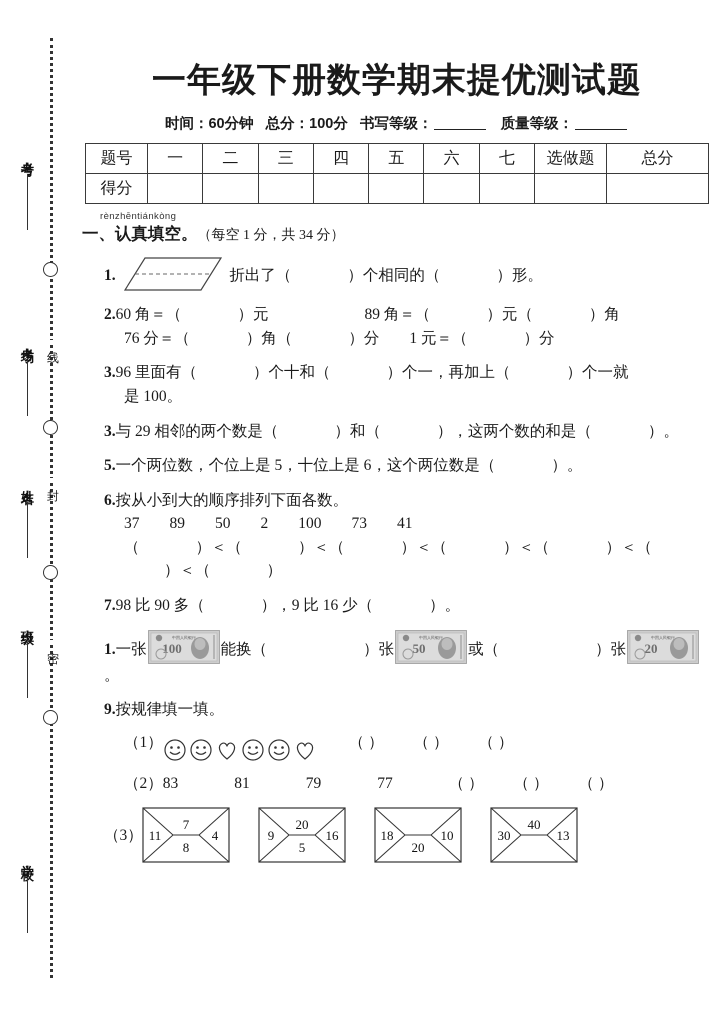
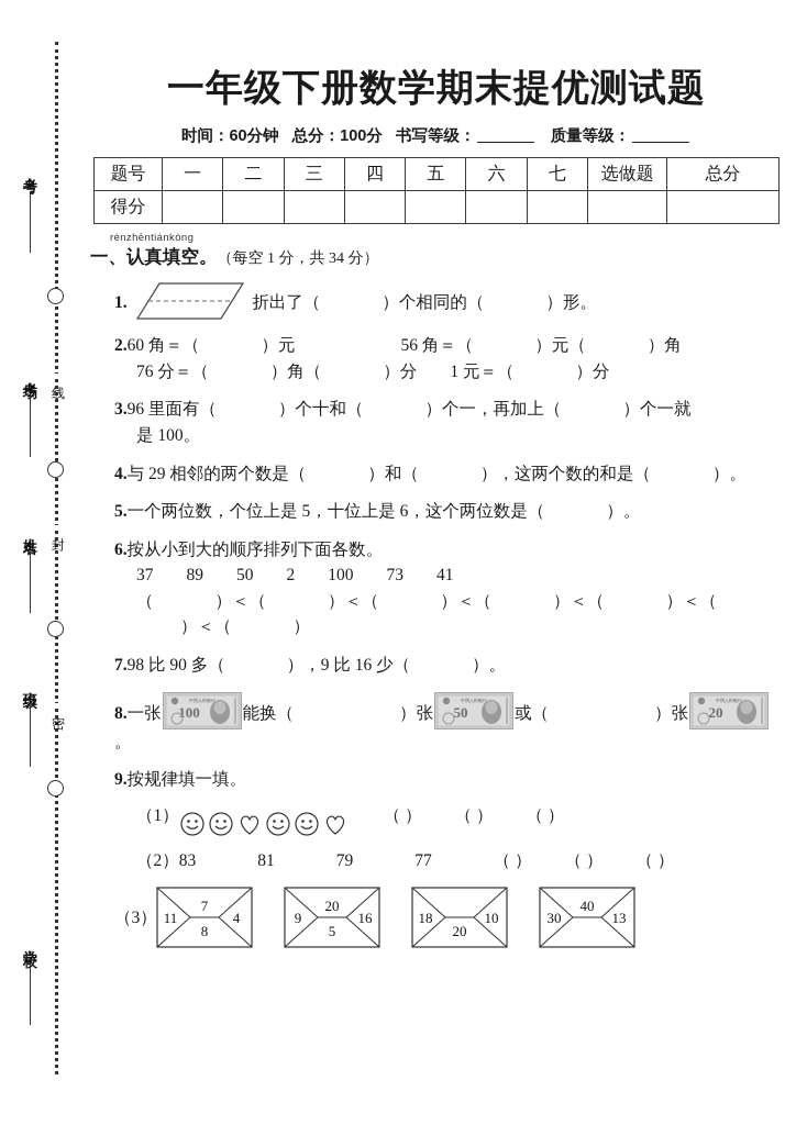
  一年级下册数学期末提优测试题
  时间：60分钟 总分：100分 书写等级： 质量等级：
  题号	一	二	三	四	五	六	七	选做题	总分
  得分
  rènzhēntiánkòng
  一、认真填空。（每空 1 分，共 34 分）
  1. 折出了（ ）个相同的（ ）形。
- 2.60 角＝（ ）元 89 角＝（ ）元（ ）角
+ 2.60 角＝（ ）元 56 角＝（ ）元（ ）角
  76 分＝（ ）角（ ）分 1 元＝（ ）分
  3.96 里面有（ ）个十和（ ）个一，再加上（ ）个一就
  是 100。
- 3.与 29 相邻的两个数是（ ）和（ ），这两个数的和是（ ）。
+ 4.与 29 相邻的两个数是（ ）和（ ），这两个数的和是（ ）。
  5.一个两位数，个位上是 5，十位上是 6，这个两位数是（ ）。
  6.按从小到大的顺序排列下面各数。
  37 89 50 2 100 73 41
  （ ）＜（ ）＜（ ）＜（ ）＜（ ）＜（
  ）＜（ ）
  7.98 比 90 多（ ），9 比 16 少（ ）。
- 1.一张
+ 8.一张
  100
  能换（ ）张
  50
  或（ ）张
  20
  。
  9.按规律填一填。
  （1） （ ） （ ） （ ）
  （2）83 81 79 77 （ ） （ ） （ ）
  （3）
  11
  7
  8
  4
  9
  20
  5
  16
  18
  20
  10
  30
  40
  13
